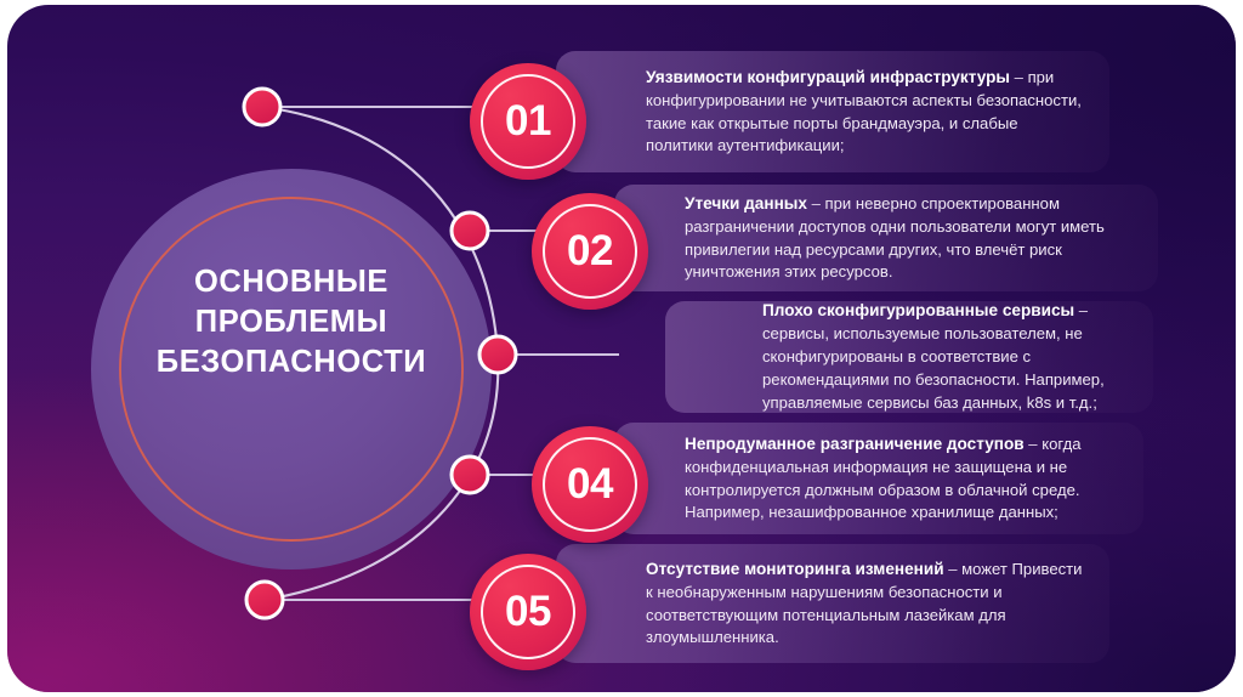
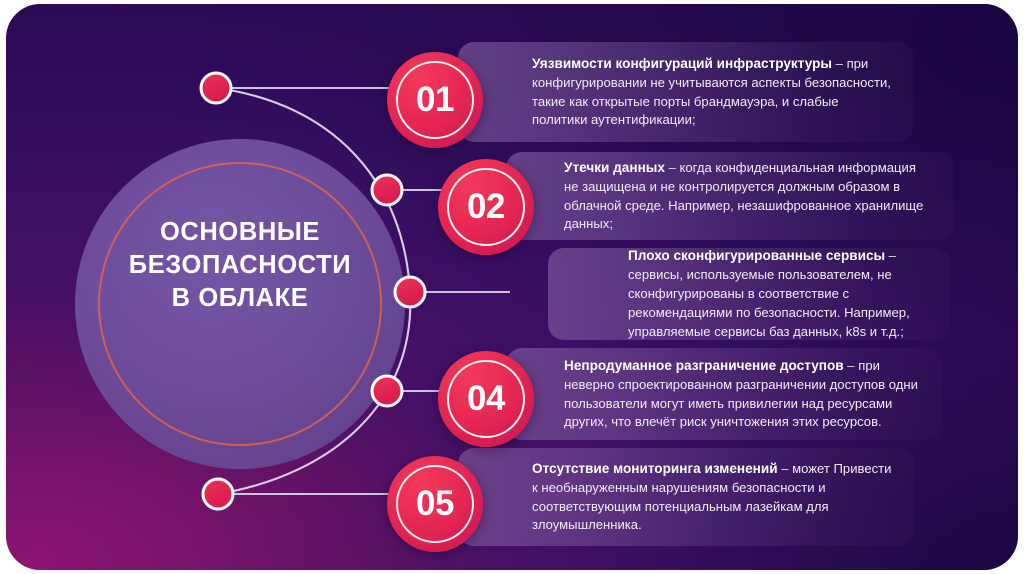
  ОСНОВНЫЕ
- ПРОБЛЕМЫ
  БЕЗОПАСНОСТИ
+ В ОБЛАКЕ
  Уязвимости конфигураций инфраструктуры – при конфигурировании не учитываются аспекты безопасности, такие как открытые порты брандмауэра, и слабые политики аутентификации;
- Утечки данных – при неверно спроектированном разграничении доступов одни пользователи могут иметь привилегии над ресурсами других, что влечёт риск уничтожения этих ресурсов.
+ Утечки данных – когда конфиденциальная информация не защищена и не контролируется должным образом в облачной среде. Например, незашифрованное хранилище данных;
  Плохо сконфигурированные сервисы – сервисы, используемые пользователем, не сконфигурированы в соответствие с рекомендациями по безопасности. Например, управляемые сервисы баз данных, k8s и т.д.;
- Непродуманное разграничение доступов – когда конфиденциальная информация не защищена и не контролируется должным образом в облачной среде. Например, незашифрованное хранилище данных;
+ Непродуманное разграничение доступов – при неверно спроектированном разграничении доступов одни пользователи могут иметь привилегии над ресурсами других, что влечёт риск уничтожения этих ресурсов.
  Отсутствие мониторинга изменений – может Привести к необнаруженным нарушениям безопасности и соответствующим потенциальным лазейкам для злоумышленника.
  01
  02
  04
  05
